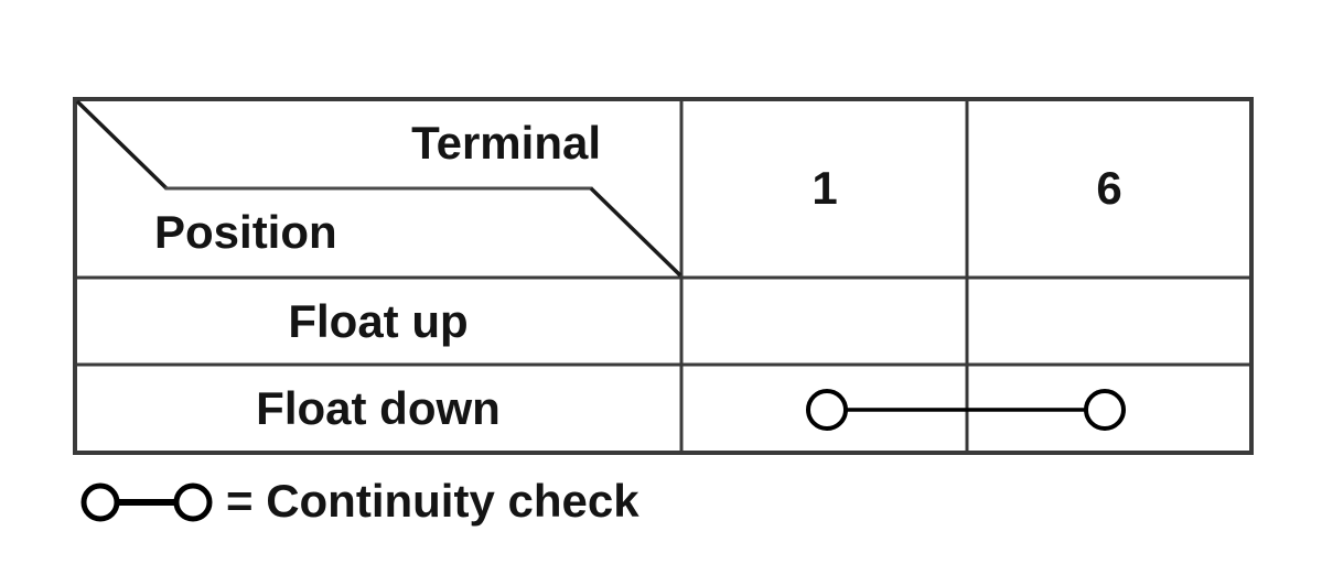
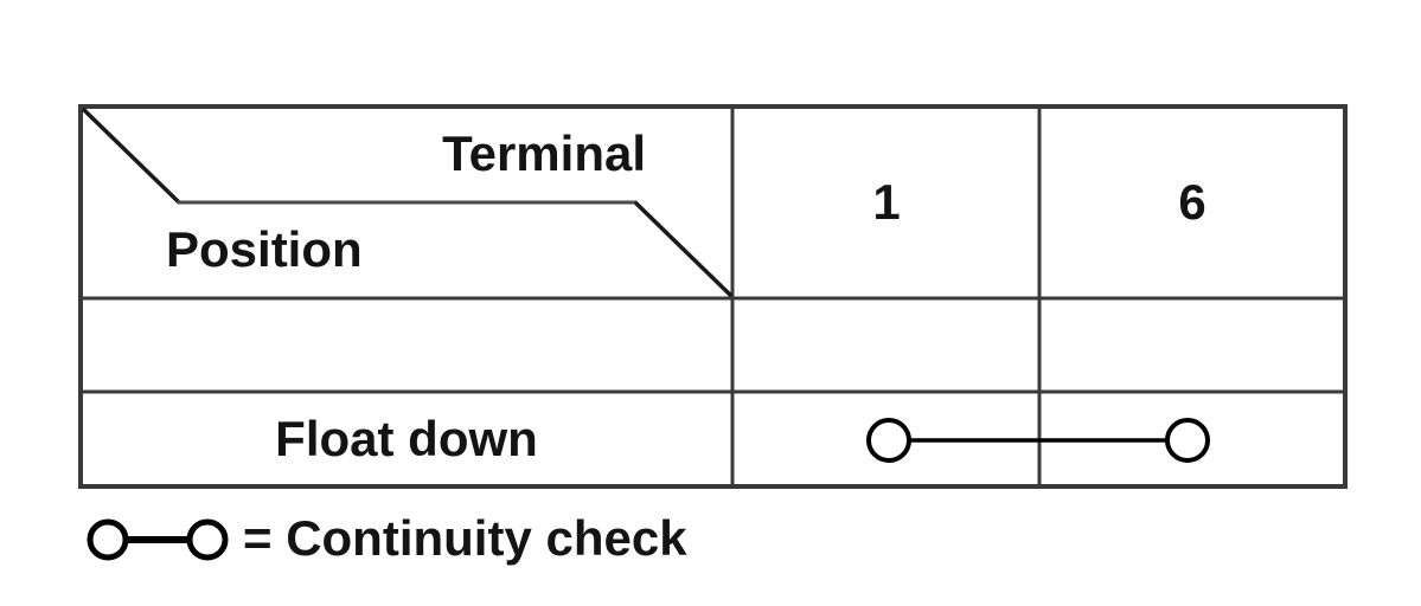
  Terminal
  Position
  1
  6
- Float up
  Float down
  = Continuity check
